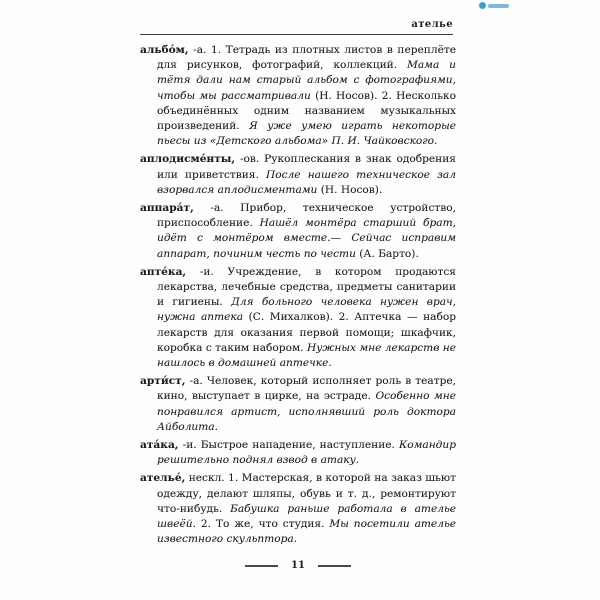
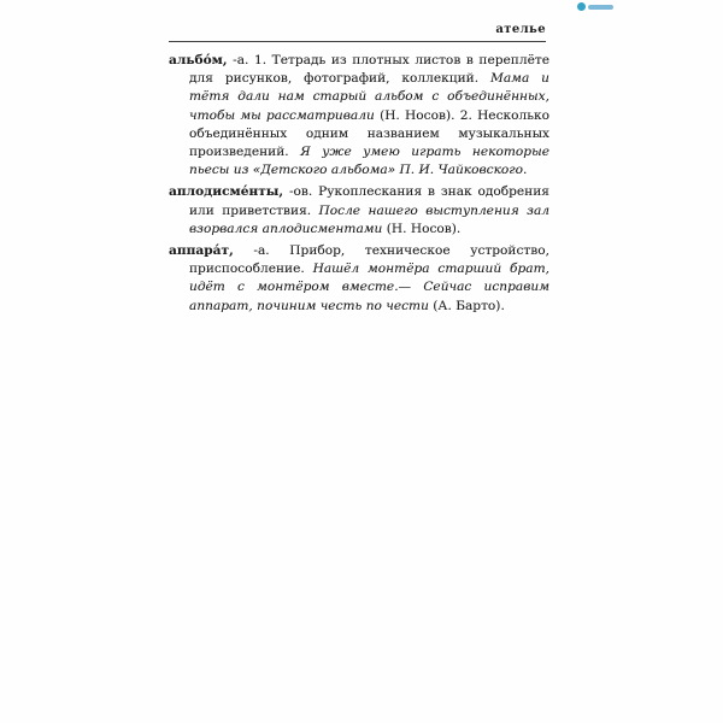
  ателье
- альбо́м, -а. 1. Тетрадь из плотных листов в переплёте для рисунков, фотографий, коллекций. Мама и тётя дали нам старый альбом с фотографиями, чтобы мы рассматривали (Н. Носов). 2. Несколько объединённых одним названием музыкальных произведений. Я уже умею играть некоторые пьесы из «Детского альбома» П. И. Чайковского.
+ альбо́м, -а. 1. Тетрадь из плотных листов в переплёте для рисунков, фотографий, коллекций. Мама и тётя дали нам старый альбом с объединённых, чтобы мы рассматривали (Н. Носов). 2. Несколько объединённых одним названием музыкальных произведений. Я уже умею играть некоторые пьесы из «Детского альбома» П. И. Чайковского.
- аплодисме́нты, -ов. Рукоплескания в знак одобрения или приветствия. После нашего техническое зал взорвался аплодисментами (Н. Носов).
+ аплодисме́нты, -ов. Рукоплескания в знак одобрения или приветствия. После нашего выступления зал взорвался аплодисментами (Н. Носов).
  аппара́т, -а. Прибор, техническое устройство, приспособление. Нашёл монтёра старший брат, идёт с монтёром вместе.— Сейчас исправим аппарат, починим честь по чести (А. Барто).
- апте́ка, -и. Учреждение, в котором продаются лекарства, лечебные средства, предметы санитарии и гигиены. Для больного человека нужен врач, нужна аптека (С. Михалков). 2. Аптечка — набор лекарств для оказания первой помощи; шкафчик, коробка с таким набором. Нужных мне лекарств не нашлось в домашней аптечке.
- арти́ст, -а. Человек, который исполняет роль в театре, кино, выступает в цирке, на эстраде. Особенно мне понравился артист, исполнявший роль доктора Айболита.
- ата́ка, -и. Быстрое нападение, наступление. Командир решительно поднял взвод в атаку.
- ателье́, нескл. 1. Мастерская, в которой на заказ шьют одежду, делают шляпы, обувь и т. д., ремонтируют что-нибудь. Бабушка раньше работала в ателье швеёй. 2. То же, что студия. Мы посетили ателье известного скульптора.
- 11
